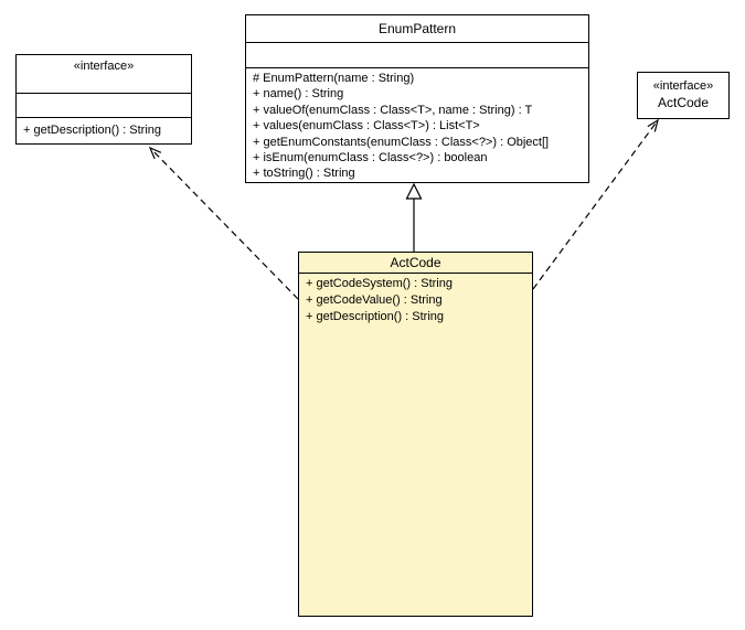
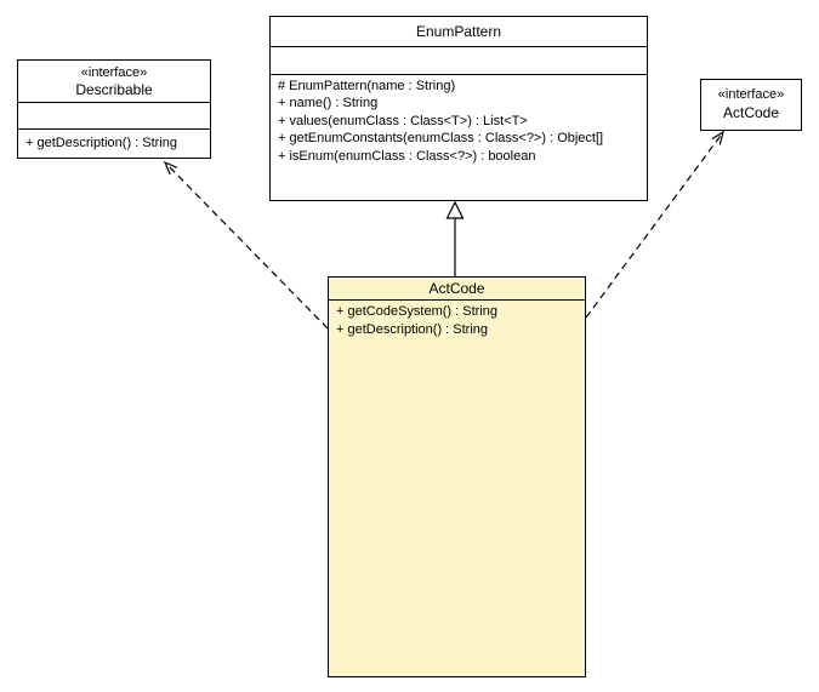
  «interface»
+ Describable
  + getDescription() : String
  EnumPattern
  # EnumPattern(name : String)
  + name() : String
- + valueOf(enumClass : Class<T>, name : String) : T
  + values(enumClass : Class<T>) : List<T>
  + getEnumConstants(enumClass : Class<?>) : Object[]
  + isEnum(enumClass : Class<?>) : boolean
- + toString() : String
  «interface»
  ActCode
  ActCode
  + getCodeSystem() : String
- + getCodeValue() : String
  + getDescription() : String
